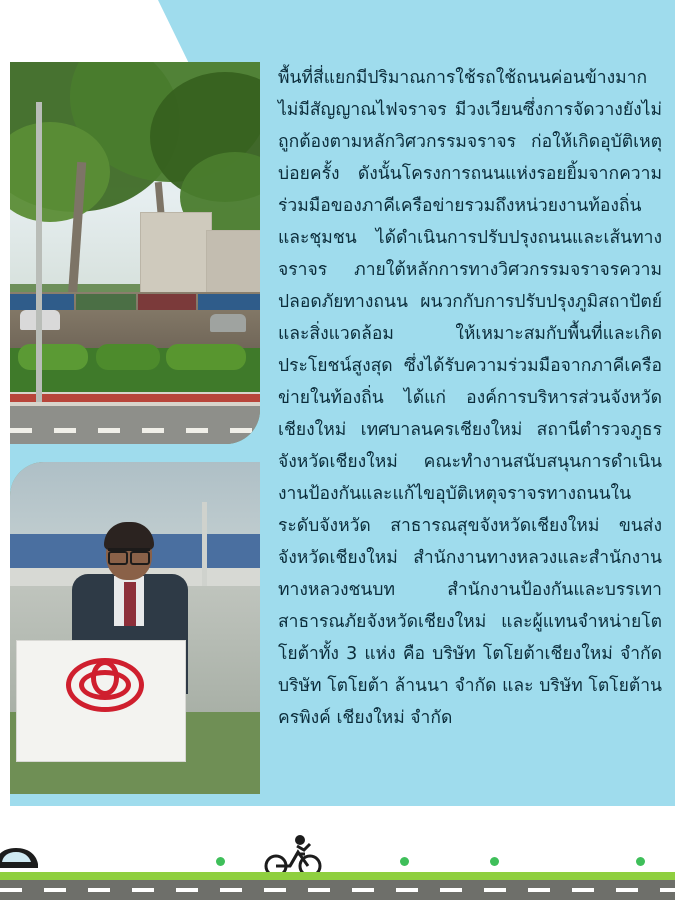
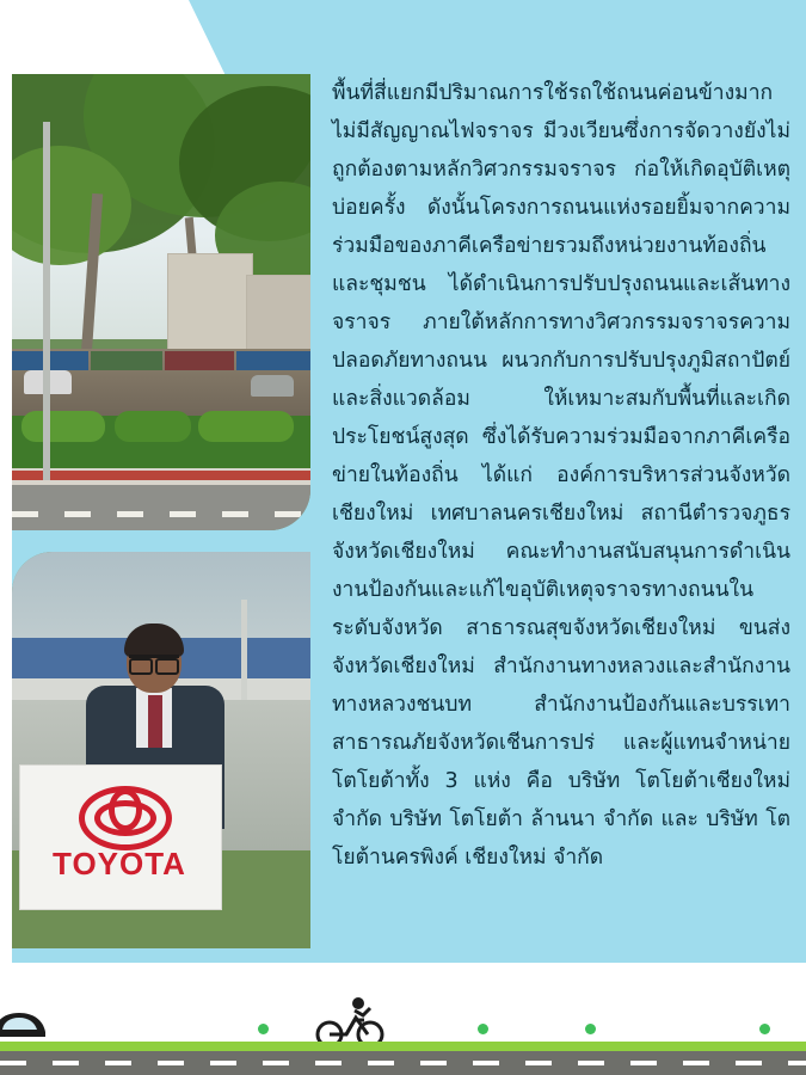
+ TOYOTA
- พื้นที่สี่แยกมีปริมาณการใช้รถใช้ถนนค่อนข้างมาก ไม่มีสัญญาณไฟจราจร มีวงเวียนซึ่งการจัดวางยังไม่ถูกต้องตามหลักวิศวกรรมจราจร ก่อให้เกิดอุบัติเหตุบ่อยครั้ง ดังนั้นโครงการถนนแห่งรอยยิ้มจากความร่วมมือของภาคีเครือข่ายรวมถึงหน่วยงานท้องถิ่นและชุมชน ได้ดำเนินการปรับปรุงถนนและเส้นทางจราจร ภายใต้หลักการทางวิศวกรรมจราจรความปลอดภัยทางถนน ผนวกกับการปรับปรุงภูมิสถาปัตย์และสิ่งแวดล้อม ให้เหมาะสมกับพื้นที่และเกิดประโยชน์สูงสุด ซึ่งได้รับความร่วมมือจากภาคีเครือข่ายในท้องถิ่น ได้แก่ องค์การบริหารส่วนจังหวัดเชียงใหม่ เทศบาลนครเชียงใหม่ สถานีตำรวจภูธรจังหวัดเชียงใหม่ คณะทำงานสนับสนุนการดำเนินงานป้องกันและแก้ไขอุบัติเหตุจราจรทางถนนในระดับจังหวัด สาธารณสุขจังหวัดเชียงใหม่ ขนส่งจังหวัดเชียงใหม่ สำนักงานทางหลวงและสำนักงานทางหลวงชนบท สำนักงานป้องกันและบรรเทาสาธารณภัยจังหวัดเชียงใหม่ และผู้แทนจำหน่ายโตโยต้าทั้ง 3 แห่ง คือ บริษัท โตโยต้าเชียงใหม่ จำกัด บริษัท โตโยต้า ล้านนา จำกัด และ บริษัท โตโยต้านครพิงค์ เชียงใหม่ จำกัด
+ พื้นที่สี่แยกมีปริมาณการใช้รถใช้ถนนค่อนข้างมาก ไม่มีสัญญาณไฟจราจร มีวงเวียนซึ่งการจัดวางยังไม่ถูกต้องตามหลักวิศวกรรมจราจร ก่อให้เกิดอุบัติเหตุบ่อยครั้ง ดังนั้นโครงการถนนแห่งรอยยิ้มจากความร่วมมือของภาคีเครือข่ายรวมถึงหน่วยงานท้องถิ่นและชุมชน ได้ดำเนินการปรับปรุงถนนและเส้นทางจราจร ภายใต้หลักการทางวิศวกรรมจราจรความปลอดภัยทางถนน ผนวกกับการปรับปรุงภูมิสถาปัตย์และสิ่งแวดล้อม ให้เหมาะสมกับพื้นที่และเกิดประโยชน์สูงสุด ซึ่งได้รับความร่วมมือจากภาคีเครือข่ายในท้องถิ่น ได้แก่ องค์การบริหารส่วนจังหวัดเชียงใหม่ เทศบาลนครเชียงใหม่ สถานีตำรวจภูธรจังหวัดเชียงใหม่ คณะทำงานสนับสนุนการดำเนินงานป้องกันและแก้ไขอุบัติเหตุจราจรทางถนนในระดับจังหวัด สาธารณสุขจังหวัดเชียงใหม่ ขนส่งจังหวัดเชียงใหม่ สำนักงานทางหลวงและสำนักงานทางหลวงชนบท สำนักงานป้องกันและบรรเทาสาธารณภัยจังหวัดเชีนการปร่ และผู้แทนจำหน่ายโตโยต้าทั้ง 3 แห่ง คือ บริษัท โตโยต้าเชียงใหม่ จำกัด บริษัท โตโยต้า ล้านนา จำกัด และ บริษัท โตโยต้านครพิงค์ เชียงใหม่ จำกัด
